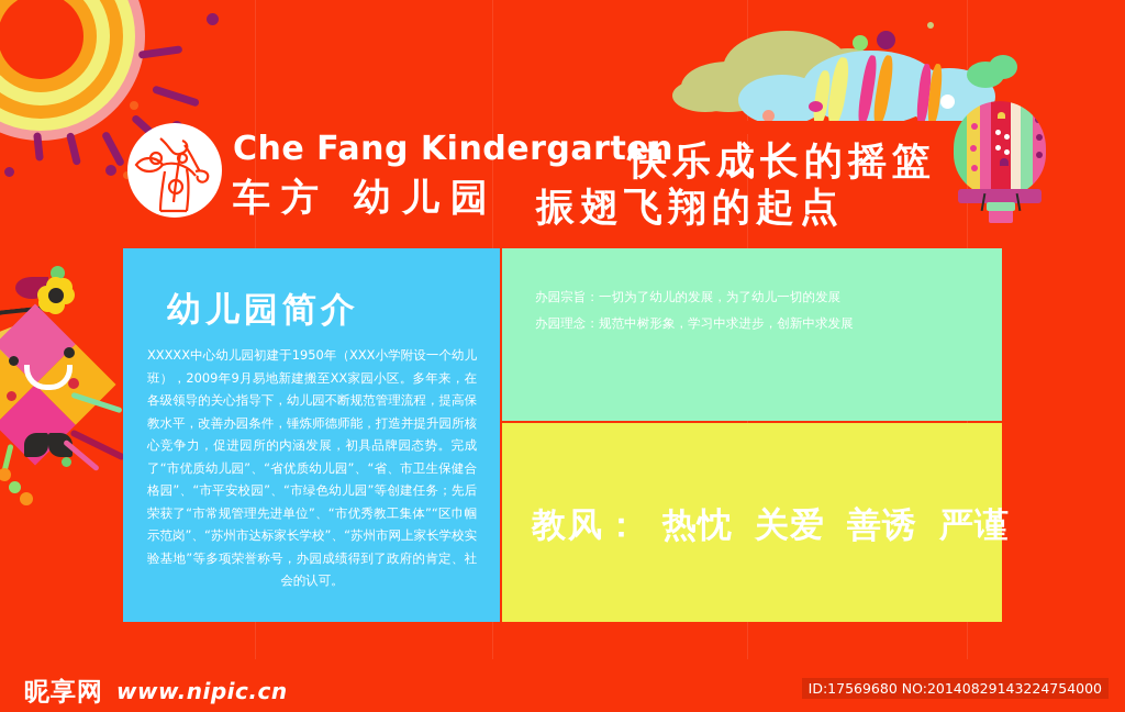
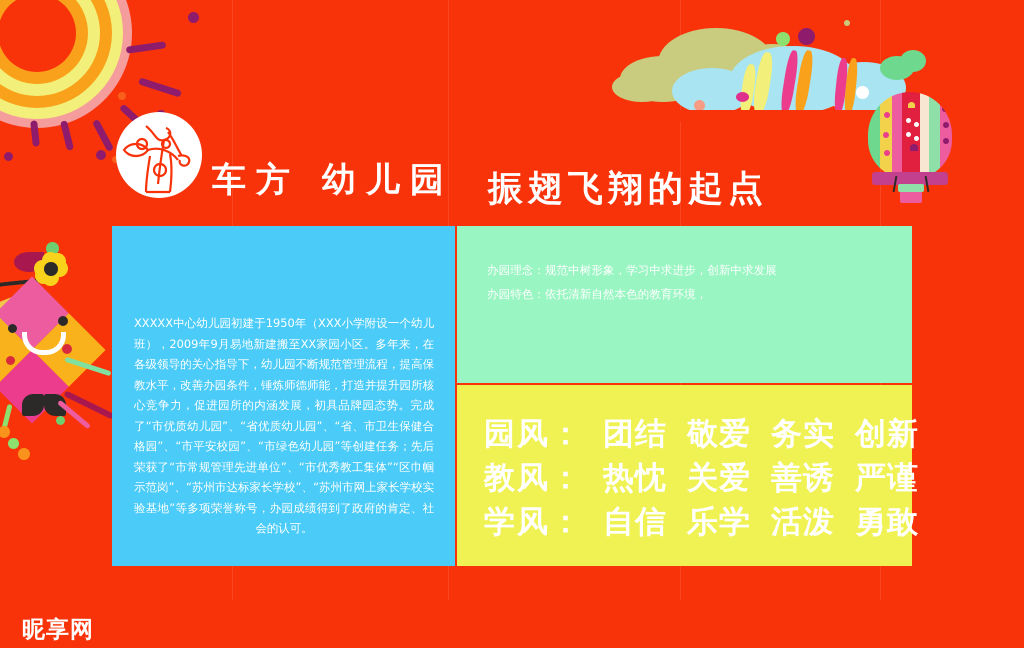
- Che Fang Kindergarten
  车方 幼儿园
- 快乐成长的摇篮
  振翅飞翔的起点
- 幼儿园简介
  XXXXX中心幼儿园初建于1950年（XXX小学附设一个幼儿班），2009年9月易地新建搬至XX家园小区。多年来，在各级领导的关心指导下，幼儿园不断规范管理流程，提高保教水平，改善办园条件，锤炼师德师能，打造并提升园所核心竞争力，促进园所的内涵发展，初具品牌园态势。完成了“市优质幼儿园”、“省优质幼儿园”、“省、市卫生保健合格园”、“市平安校园”、“市绿色幼儿园”等创建任务；先后荣获了“市常规管理先进单位”、“市优秀教工集体”“区巾帼示范岗”、“苏州市达标家长学校”、“苏州市网上家长学校实验基地”等多项荣誉称号，办园成绩得到了政府的肯定、社会的认可。
- 办园宗旨：一切为了幼儿的发展，为了幼儿一切的发展
  办园理念：规范中树形象，学习中求进步，创新中求发展
+ 办园特色：依托清新自然本色的教育环境，
+ 园风： 团结 敬爱 务实 创新
  教风： 热忱 关爱 善诱 严谨
+ 学风： 自信 乐学 活泼 勇敢
  昵享网
- www.nipic.cn
- ID:17569680 NO:20140829143224754000
